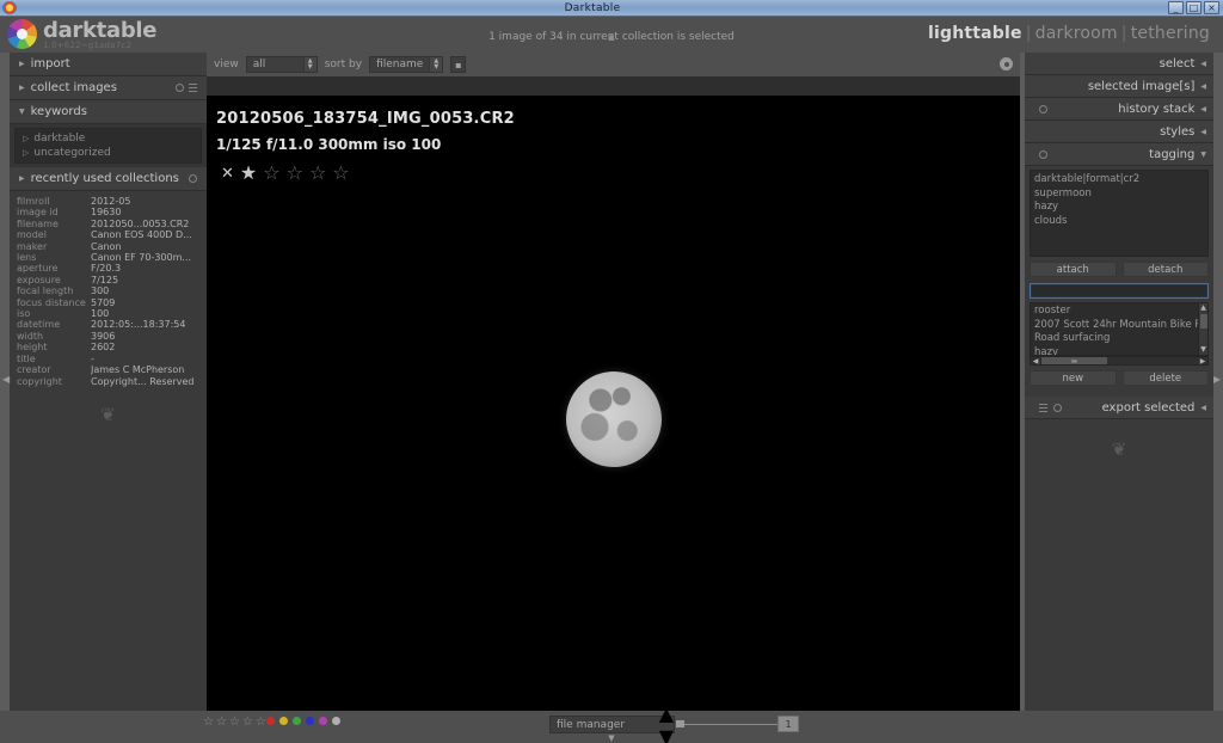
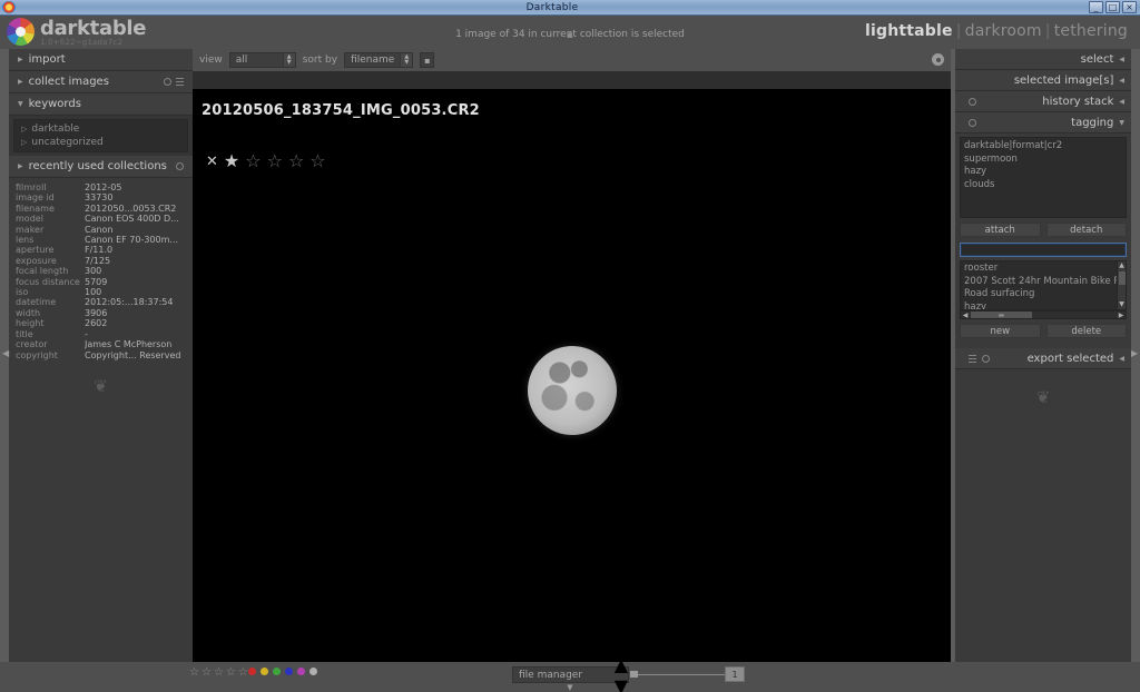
  Darktable
  _
  □
  ×
  darktable
  1.0+622~g1ada7c2
  1 image of 34 in current collection is selected
  lighttable darkroom tethering
  ▲
  import
  collect images
  keywords
  ▷ darktable
  ▷ uncategorized
  recently used collections
  filmroll
  2012-05
  image id
- 19630
+ 33730
  filename
  2012050...0053.CR2
  model
  Canon EOS 400D D...
  maker
  Canon
  lens
  Canon EF 70-300m...
  aperture
- F/20.3
+ F/11.0
  exposure
  7/125
  focal length
  300
  focus distance
  5709
  iso
  100
  datetime
  2012:05:...18:37:54
  width
  3906
  height
  2602
  title
  -
  creator
  James C McPherson
  copyright
  Copyright... Reserved
  ❦
  ◀
  ▶
  view
  all
  sort by
  filename
  ▪
  20120506_183754_IMG_0053.CR2
- 1/125 f/11.0 300mm iso 100
  ✕
  ★
  ☆
  ☆
  ☆
  ☆
  select
  selected image[s]
  history stack
- styles
  tagging
  darktable|format|cr2
  supermoon
  hazy
  clouds
  attach
  detach
  rooster
  2007 Scott 24hr Mountain Bike
  Road surfacing
  hazy
  new
  delete
  export selected
  ❦
  ☆
  ☆
  ☆
  ☆
  ☆
  file manager
  ▲
  ▼
  1
  ▼
